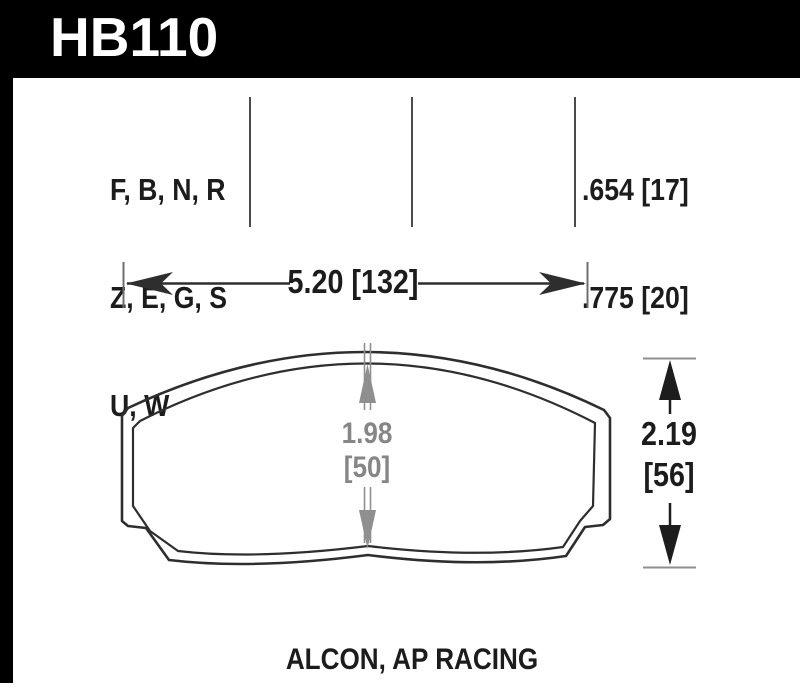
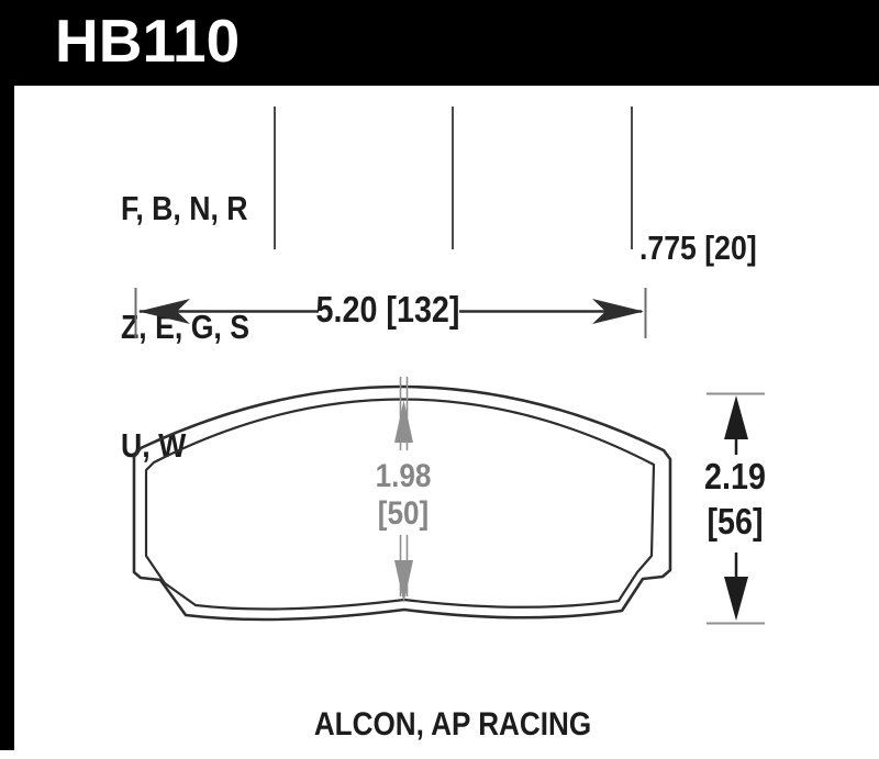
  HB110
  F, B, N, R
  Z, E, G, S
- .654 [17]
  .775 [20]
  5.20 [132]
  1.98
  [50]
  2.19
  [56]
  ALCON, AP RACING
